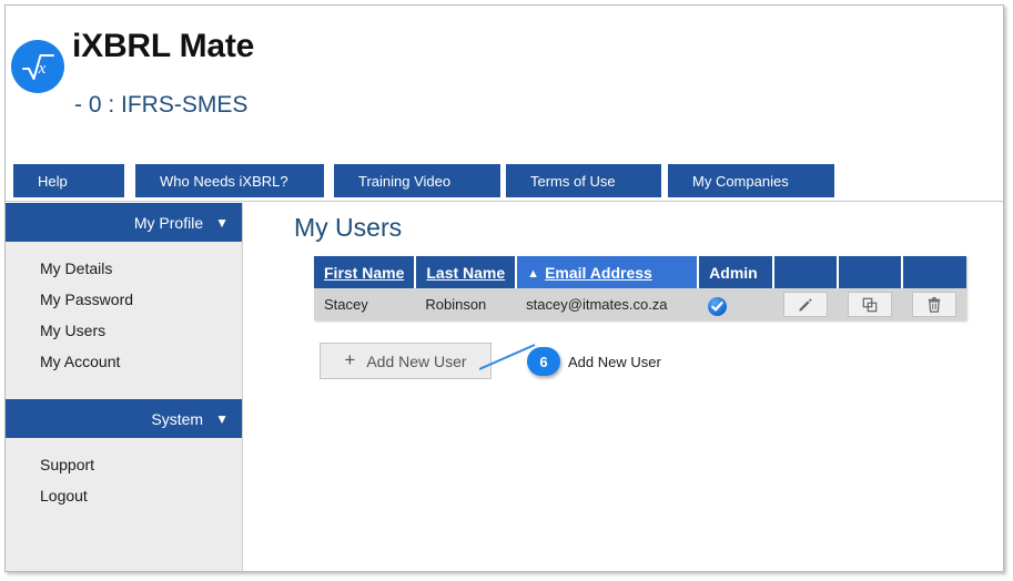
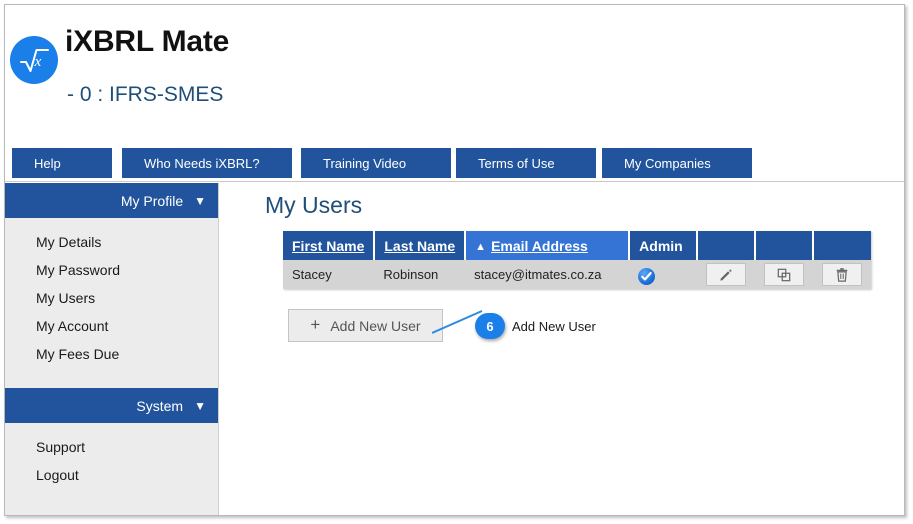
  x
  iXBRL Mate
  - 0 : IFRS-SMES
  Help
  Who Needs iXBRL?
  Training Video
  Terms of Use
  My Companies
  My Profile
  ▼
  My Details
  My Password
  My Users
  My Account
+ My Fees Due
  System
  ▼
  Support
  Logout
  My Users
  First Name	Last Name	▲ Email Address	Admin
  Stacey	Robinson	stacey@itmates.co.za
  +
  Add New User
  6
  Add New User
